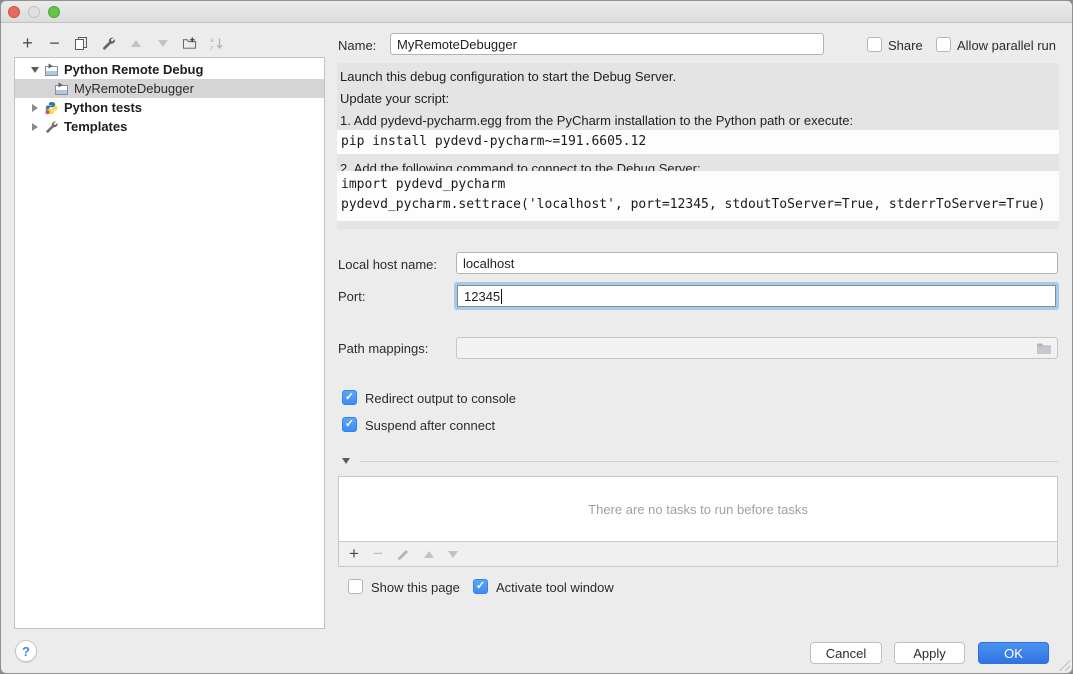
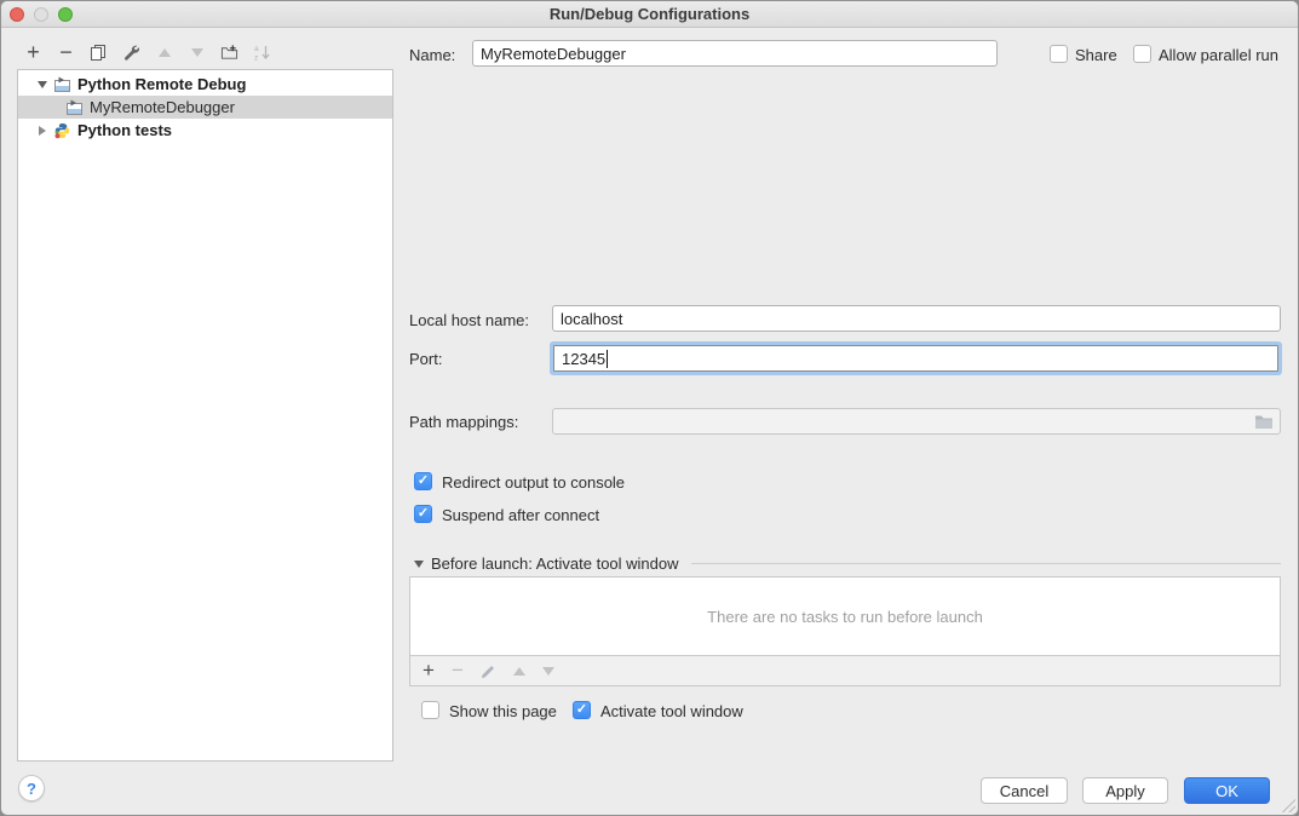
+ Run/Debug Configurations
  +
  −
  Python Remote Debug
  MyRemoteDebugger
  Python tests
- Templates
  Name:
  MyRemoteDebugger
  Share
  Allow parallel run
- Launch this debug configuration to start the Debug Server.
- Update your script:
- 1. Add pydevd-pycharm.egg from the PyCharm installation to the Python path or execute:
- pip install pydevd-pycharm~=191.6605.12
- 2. Add the following command to connect to the Debug Server:
- import pydevd_pycharm
- pydevd_pycharm.settrace('localhost', port=12345, stdoutToServer=True, stderrToServer=True)
  Local host name:
  localhost
  Port:
  12345
  Path mappings:
  Redirect output to console
  Suspend after connect
+ Before launch: Activate tool window
- There are no tasks to run before tasks
+ There are no tasks to run before launch
  +
  −
  Show this page
  Activate tool window
  ?
  Cancel
  Apply
  OK
